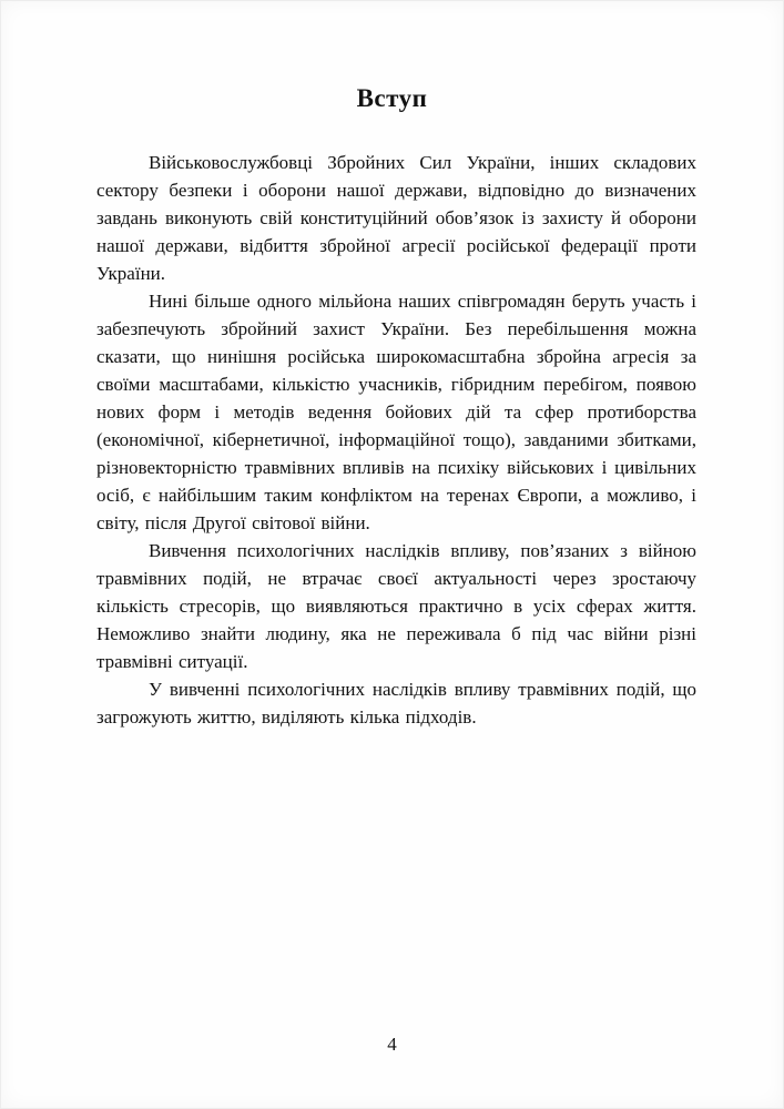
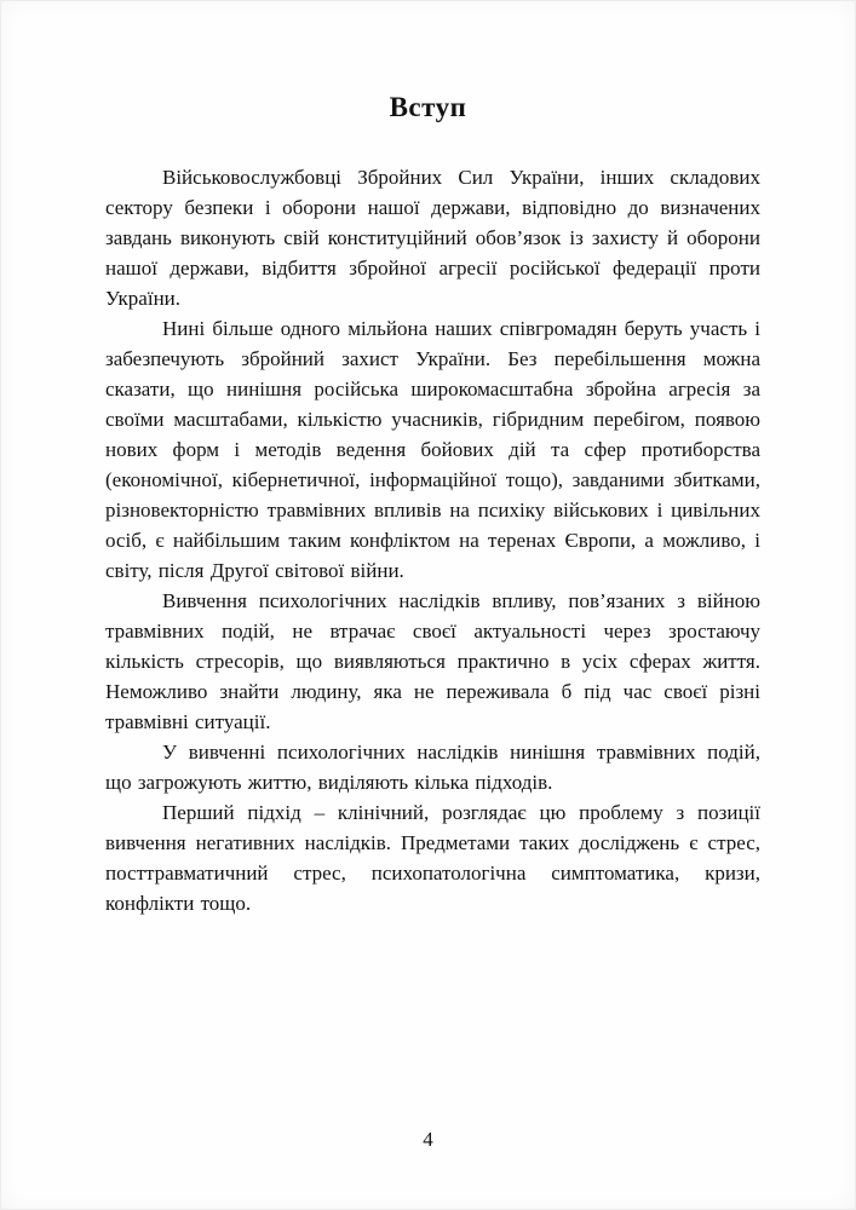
  Вступ
  Військовослужбовці Збройних Сил України, інших складових сектору безпеки і оборони нашої держави, відповідно до визначених завдань виконують свій конституційний обов’язок із захисту й оборони нашої держави, відбиття збройної агресії російської федерації проти України.
  Нині більше одного мільйона наших співгромадян беруть участь і забезпечують збройний захист України. Без перебільшення можна сказати, що нинішня російська широкомасштабна збройна агресія за своїми масштабами, кількістю учасників, гібридним перебігом, появою нових форм і методів ведення бойових дій та сфер протиборства (економічної, кібернетичної, інформаційної тощо), завданими збитками, різновекторністю травмівних впливів на психіку військових і цивільних осіб, є найбільшим таким конфліктом на теренах Європи, а можливо, і світу, після Другої світової війни.
- Вивчення психологічних наслідків впливу, пов’язаних з війною травмівних подій, не втрачає своєї актуальності через зростаючу кількість стресорів, що виявляються практично в усіх сферах життя. Неможливо знайти людину, яка не переживала б під час війни різні травмівні ситуації.
+ Вивчення психологічних наслідків впливу, пов’язаних з війною травмівних подій, не втрачає своєї актуальності через зростаючу кількість стресорів, що виявляються практично в усіх сферах життя. Неможливо знайти людину, яка не переживала б під час своєї різні травмівні ситуації.
- У вивченні психологічних наслідків впливу травмівних подій, що загрожують життю, виділяють кілька підходів.
+ У вивченні психологічних наслідків нинішня травмівних подій, що загрожують життю, виділяють кілька підходів.
+ Перший підхід – клінічний, розглядає цю проблему з позиції вивчення негативних наслідків. Предметами таких досліджень є стрес, посттравматичний стрес, психопатологічна симптоматика, кризи, конфлікти тощо.
  4
